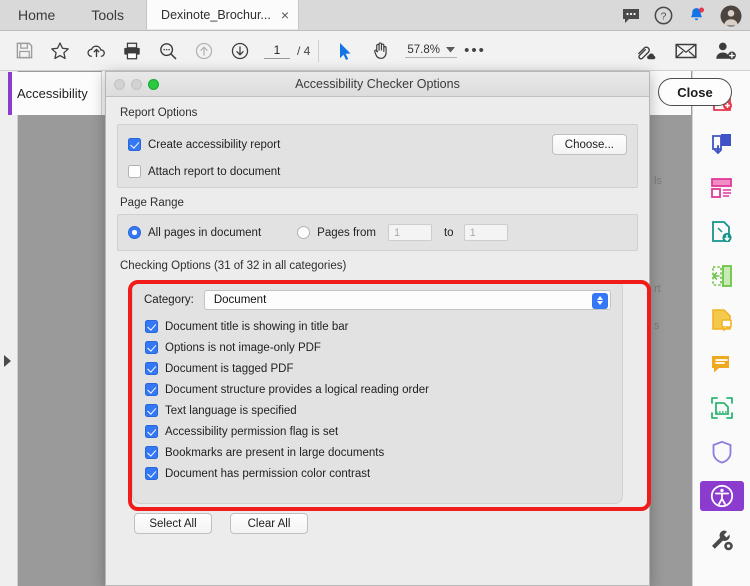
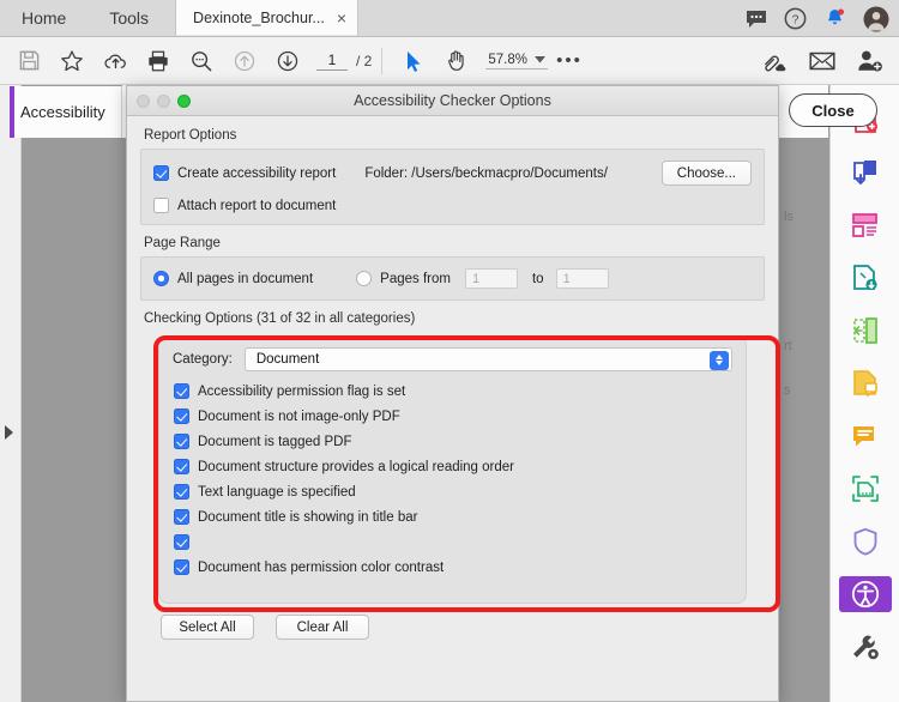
  Home
  Tools
  Dexinote_Brochur...
  ×
  ?
  1
- / 4
+ / 2
  57.8%
  •••
  ls
  rt
  s
  Accessibility
  Close
  Accessibility Checker Options
  Report Options
  Create accessibility report
+ Folder: /Users/beckmacpro/Documents/
  Choose...
  Attach report to document
  Page Range
  All pages in document
  Pages from
  1
  to
  1
  Checking Options (31 of 32 in all categories)
  Category:
  Document
- Document title is showing in title bar
+ Accessibility permission flag is set
- Options is not image-only PDF
+ Document is not image-only PDF
  Document is tagged PDF
  Document structure provides a logical reading order
  Text language is specified
- Accessibility permission flag is set
+ Document title is showing in title bar
- Bookmarks are present in large documents
  Document has permission color contrast
  Select All
  Clear All
